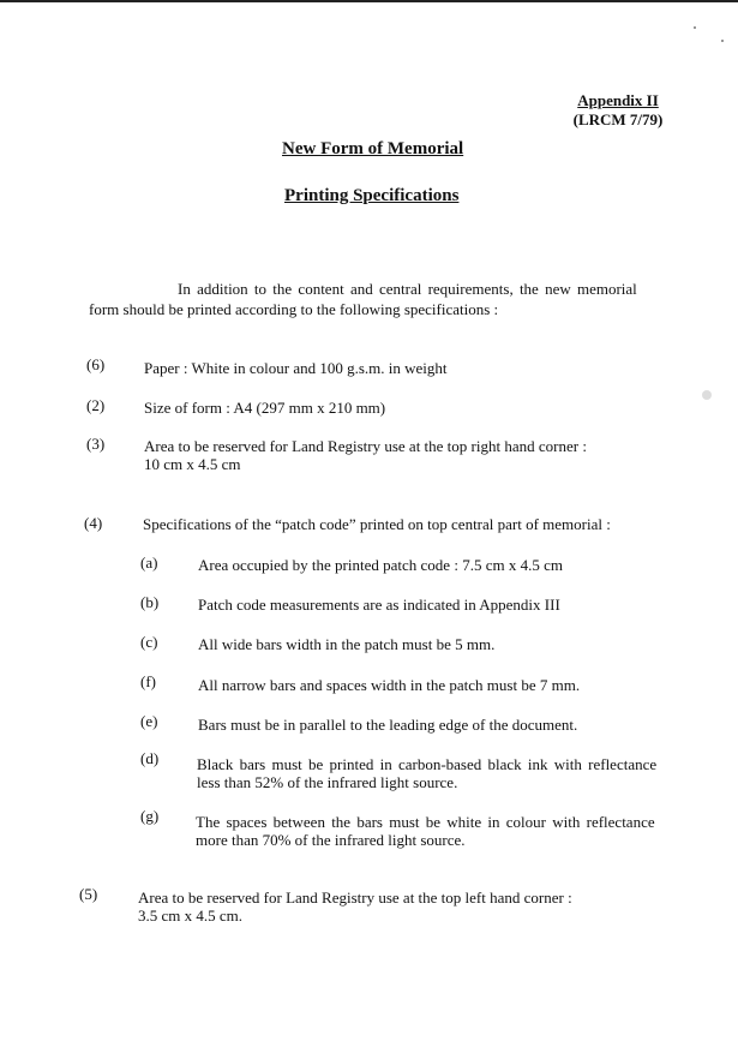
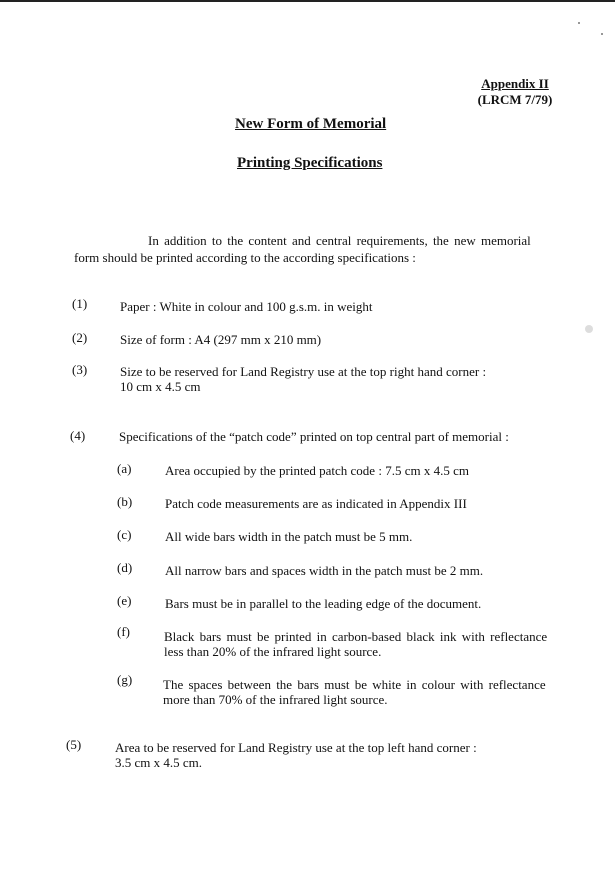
  Appendix II
  (LRCM 7/79)
  New Form of Memorial
  Printing Specifications
  In addition to the content and central requirements, the new memorial
- form should be printed according to the following specifications :
+ form should be printed according to the according specifications :
- (6)
+ (1)
  Paper : White in colour and 100 g.s.m. in weight
  (2)
  Size of form : A4 (297 mm x 210 mm)
  (3)
- Area to be reserved for Land Registry use at the top right hand corner :
+ Size to be reserved for Land Registry use at the top right hand corner :
  10 cm x 4.5 cm
  (4)
  Specifications of the “patch code” printed on top central part of memorial :
  (a)
  Area occupied by the printed patch code : 7.5 cm x 4.5 cm
  (b)
  Patch code measurements are as indicated in Appendix III
  (c)
  All wide bars width in the patch must be 5 mm.
- (f)
+ (d)
- All narrow bars and spaces width in the patch must be 7 mm.
+ All narrow bars and spaces width in the patch must be 2 mm.
  (e)
  Bars must be in parallel to the leading edge of the document.
- (d)
+ (f)
  Black bars must be printed in carbon-based black ink with reflectance
- less than 52% of the infrared light source.
+ less than 20% of the infrared light source.
  (g)
  The spaces between the bars must be white in colour with reflectance
  more than 70% of the infrared light source.
  (5)
  Area to be reserved for Land Registry use at the top left hand corner :
  3.5 cm x 4.5 cm.
